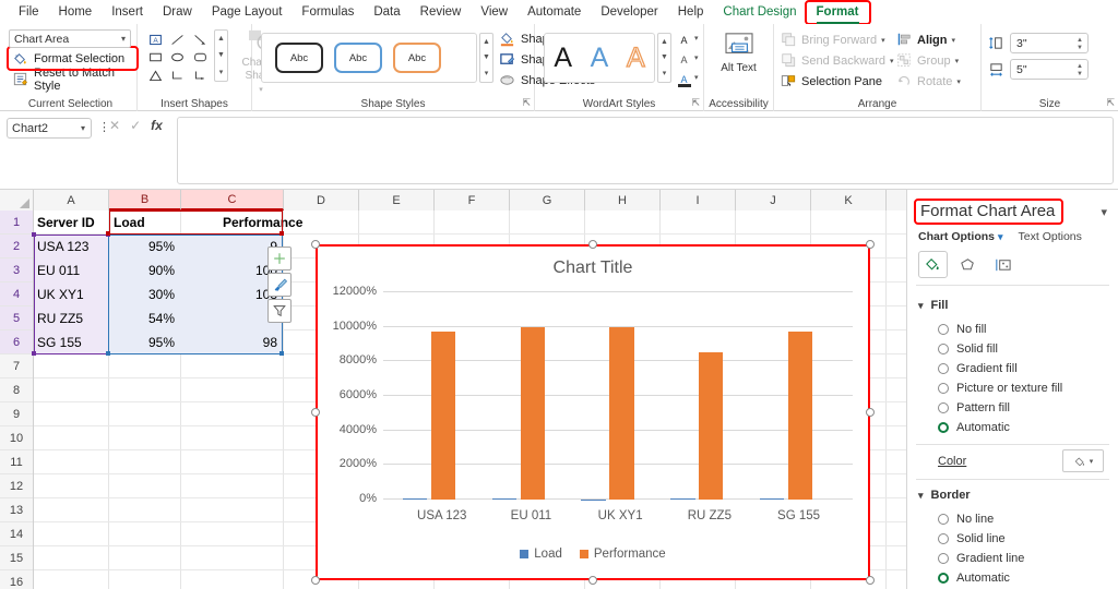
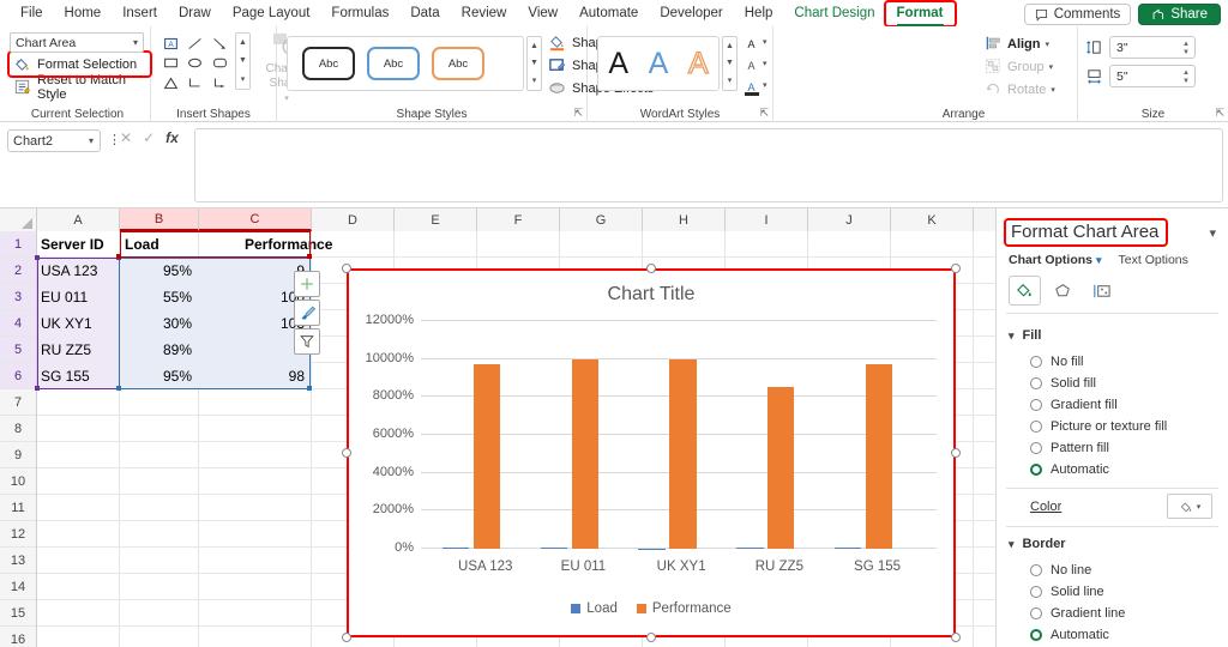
  File
  Home
  Insert
  Draw
  Page Layout
  Formulas
  Data
  Review
  View
  Automate
  Developer
  Help
  Chart Design
  Format
+ Comments
+ Share
  Chart Area
  ▾
  Format Selection
  Reset to Match Style
  Current Selection
  Insert Shapes
  Abc
  Abc
  Abc
  Shape Styles
  ⇱
  A
  A
  A
  A
  A
  A
  WordArt Styles
  ⇱
- Alt Text
- Accessibility
- Bring Forward
- Send Backward
- Selection Pane
  Align
  Group
  Rotate
  Arrange
  3"
  5"
  Size
  ⇱
  Chart2
  ▾
  ⋮
  ✕
  ✓
  fx
  A
  B
  C
  D
  E
  F
  G
  H
  I
  J
  K
  1
  2
  3
  4
  5
  6
  7
  8
  9
  10
  11
  12
  13
  14
  15
  16
  Server ID
  Load
  Performance
  USA 123
  95%
  EU 011
- 90%
+ 55%
  UK XY1
  30%
  RU ZZ5
- 54%
+ 89%
  SG 155
  95%
  98
  Chart Title
  0%
  2000%
  4000%
  6000%
  8000%
  10000%
  12000%
  USA 123
  EU 011
  UK XY1
  RU ZZ5
  SG 155
  Load
  Performance
  Format Chart Area
  ▾
  Chart Options
  ▾
  Text Options
  ▾
  Fill
  No fill
  Solid fill
  Gradient fill
  Picture or texture fill
  Pattern fill
  Automatic
  Color
  ▾
  Border
  No line
  Solid line
  Gradient line
  Automatic
